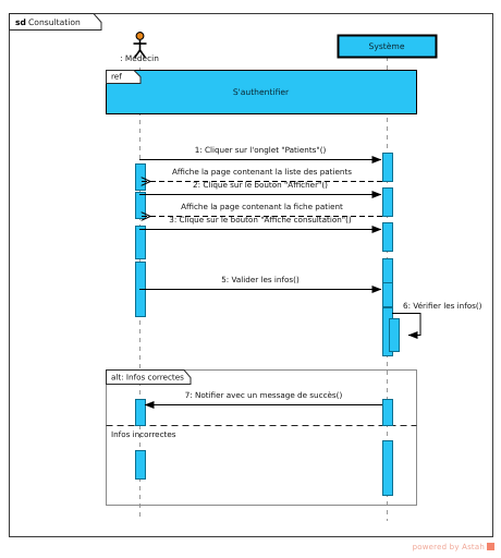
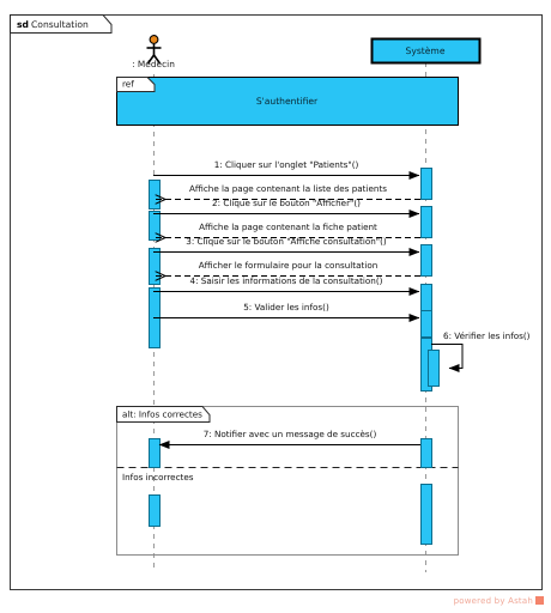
  sd
  Consultation
  ref
  S'authentifier
  alt: Infos correctes
  Infos incorrectes
  1: Cliquer sur l'onglet "Patients"()
  Affiche la page contenant la liste des patients
  2: Clique sur le bouton "Afficher"()
  Affiche la page contenant la fiche patient
  3: Clique sur le bouton "Affiche consultation"()
+ Afficher le formulaire pour la consultation
+ 4: Saisir les informations de la consultation()
  5: Valider les infos()
  6: Vérifier les infos()
  7: Notifier avec un message de succès()
  : Médecin
  Système
  powered by Astah
